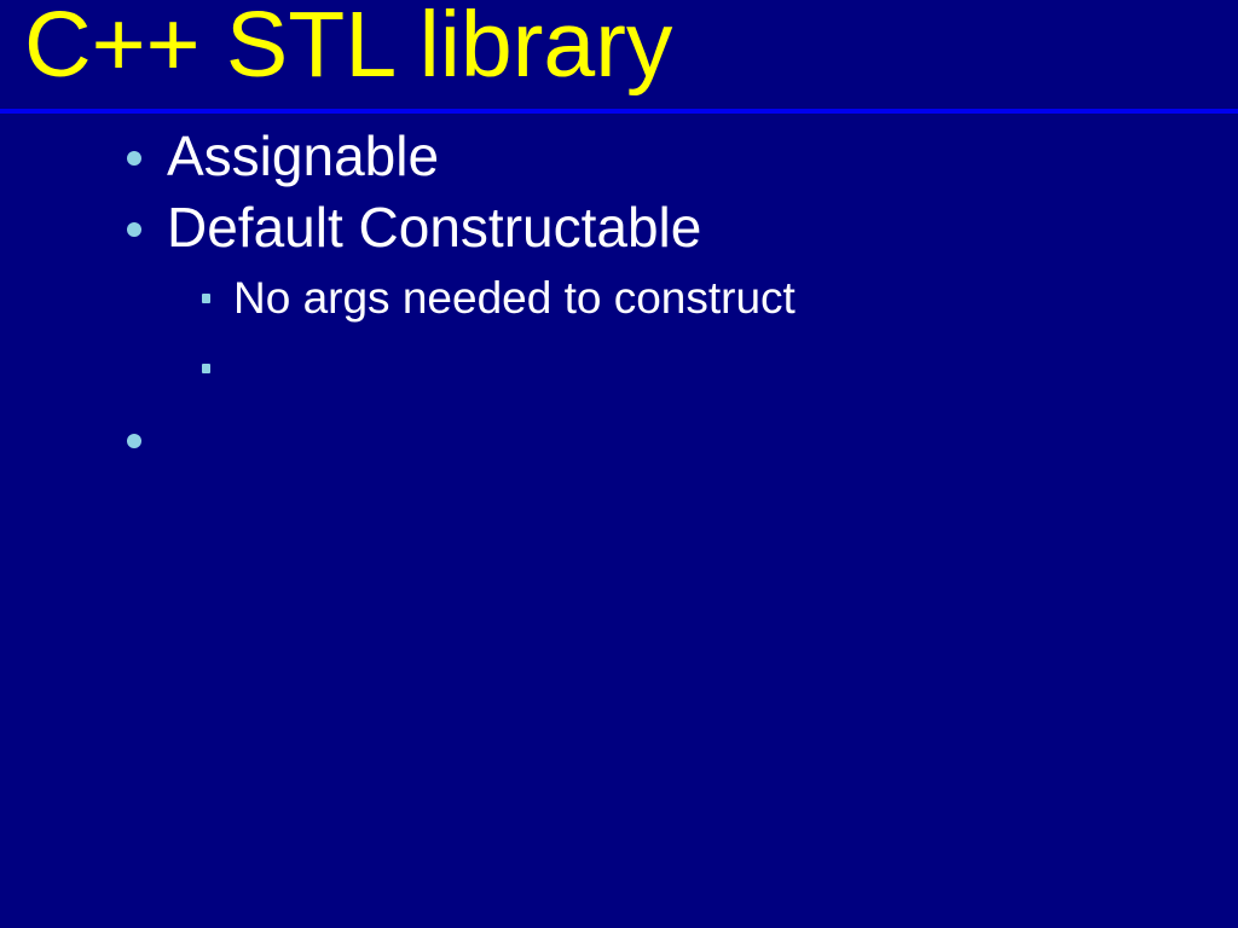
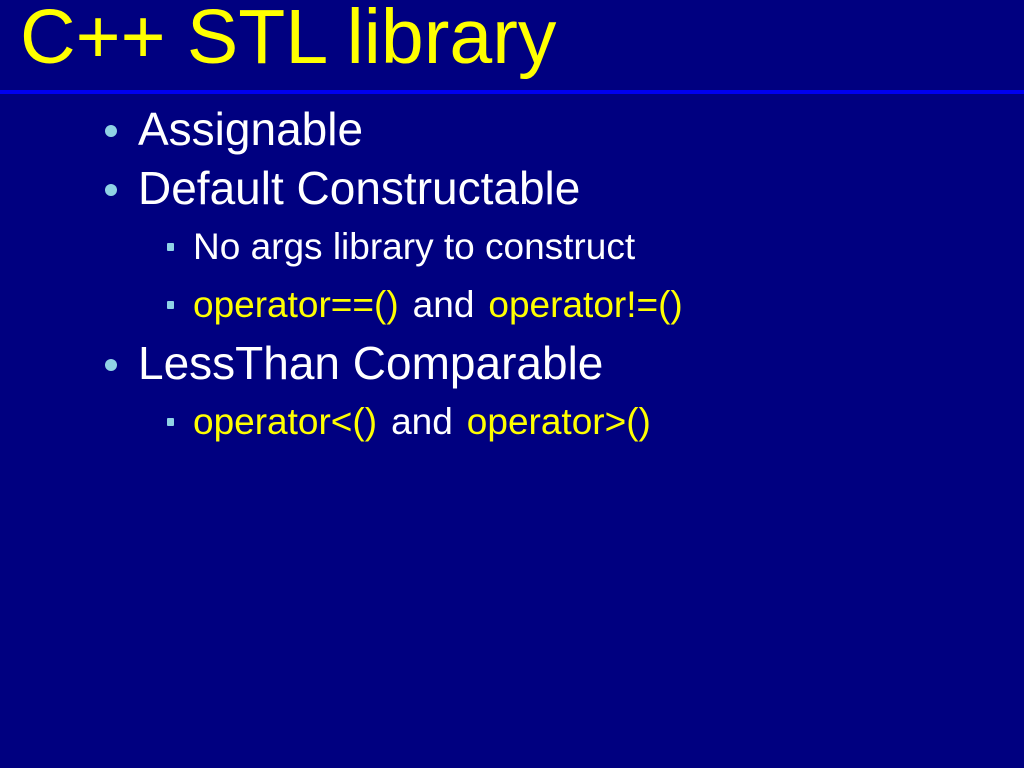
  C++ STL library
  Assignable
  Default Constructable
- No args needed to construct
+ No args library to construct
+ operator==() and operator!=()
+ LessThan Comparable
+ operator<() and operator>()
